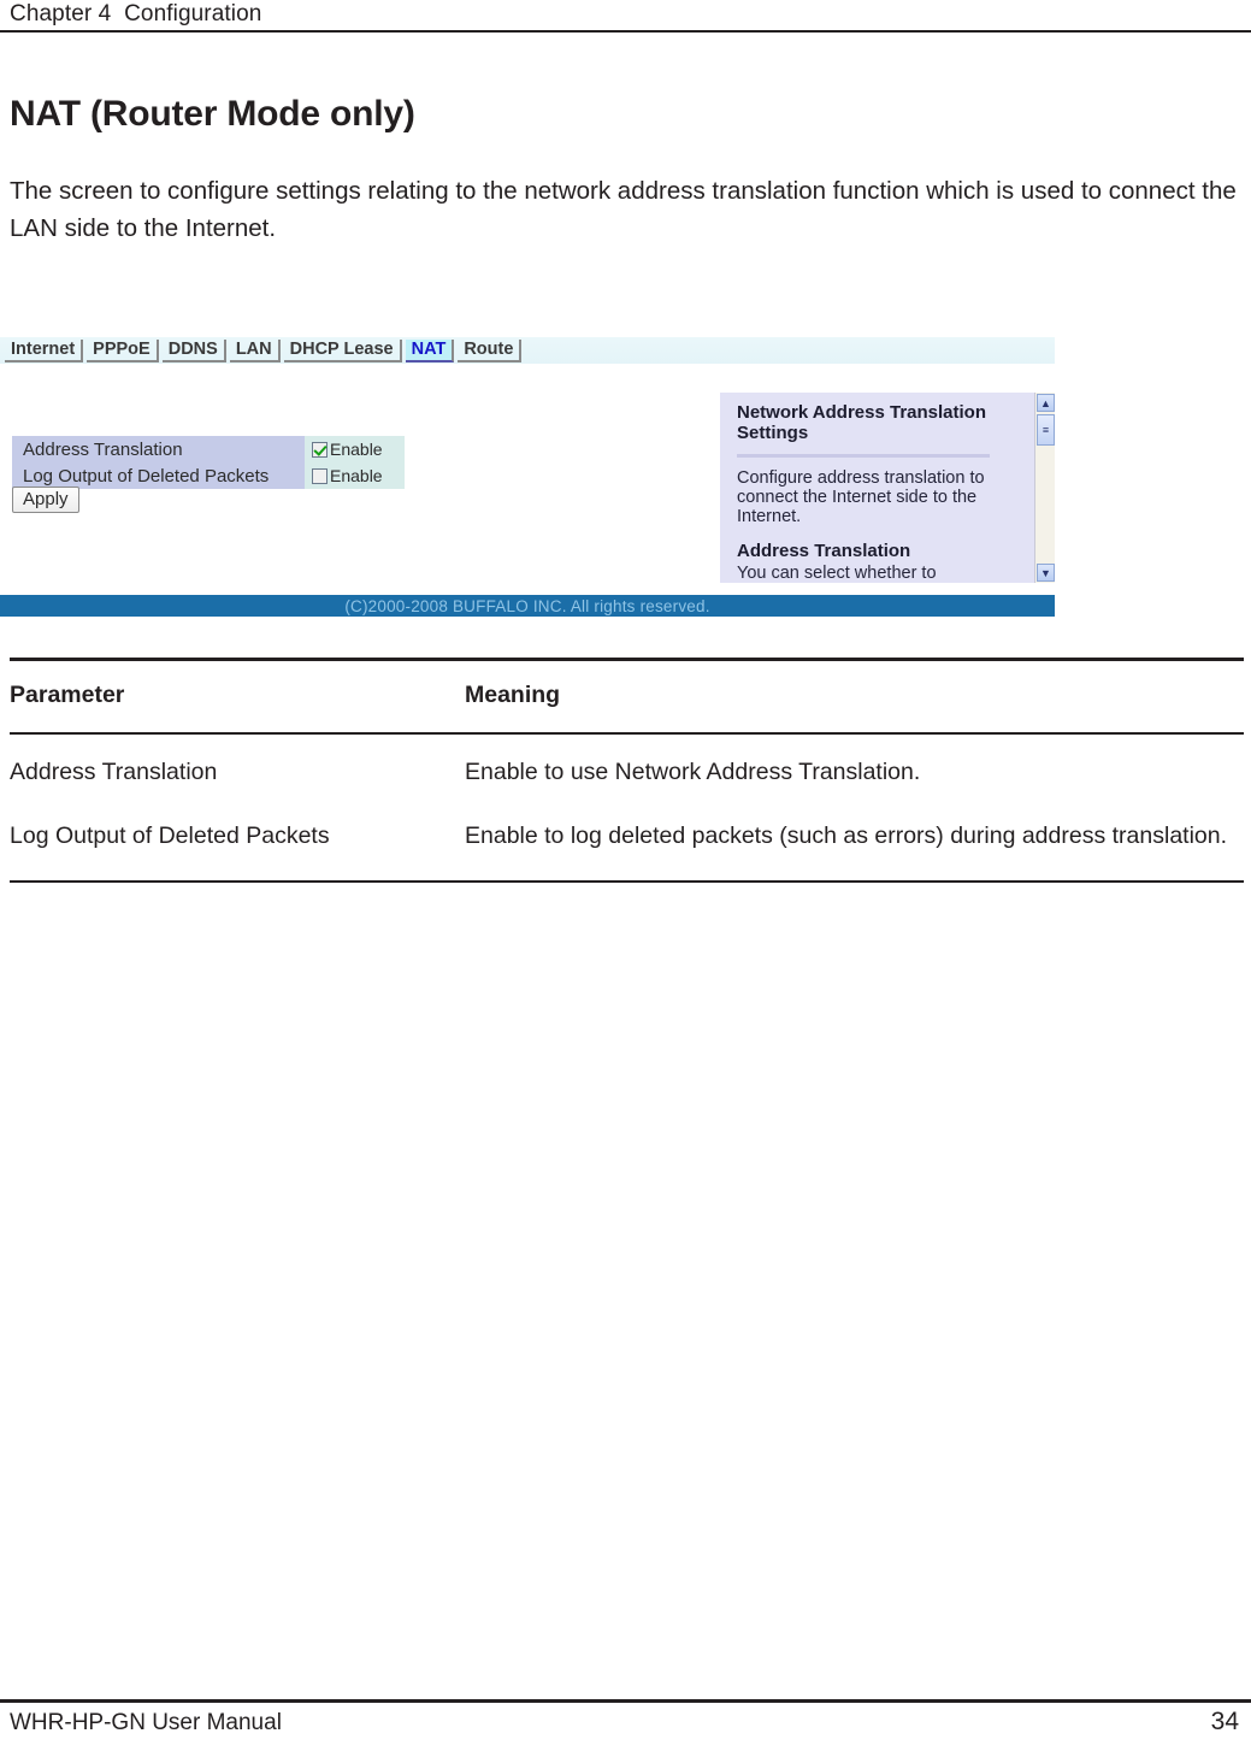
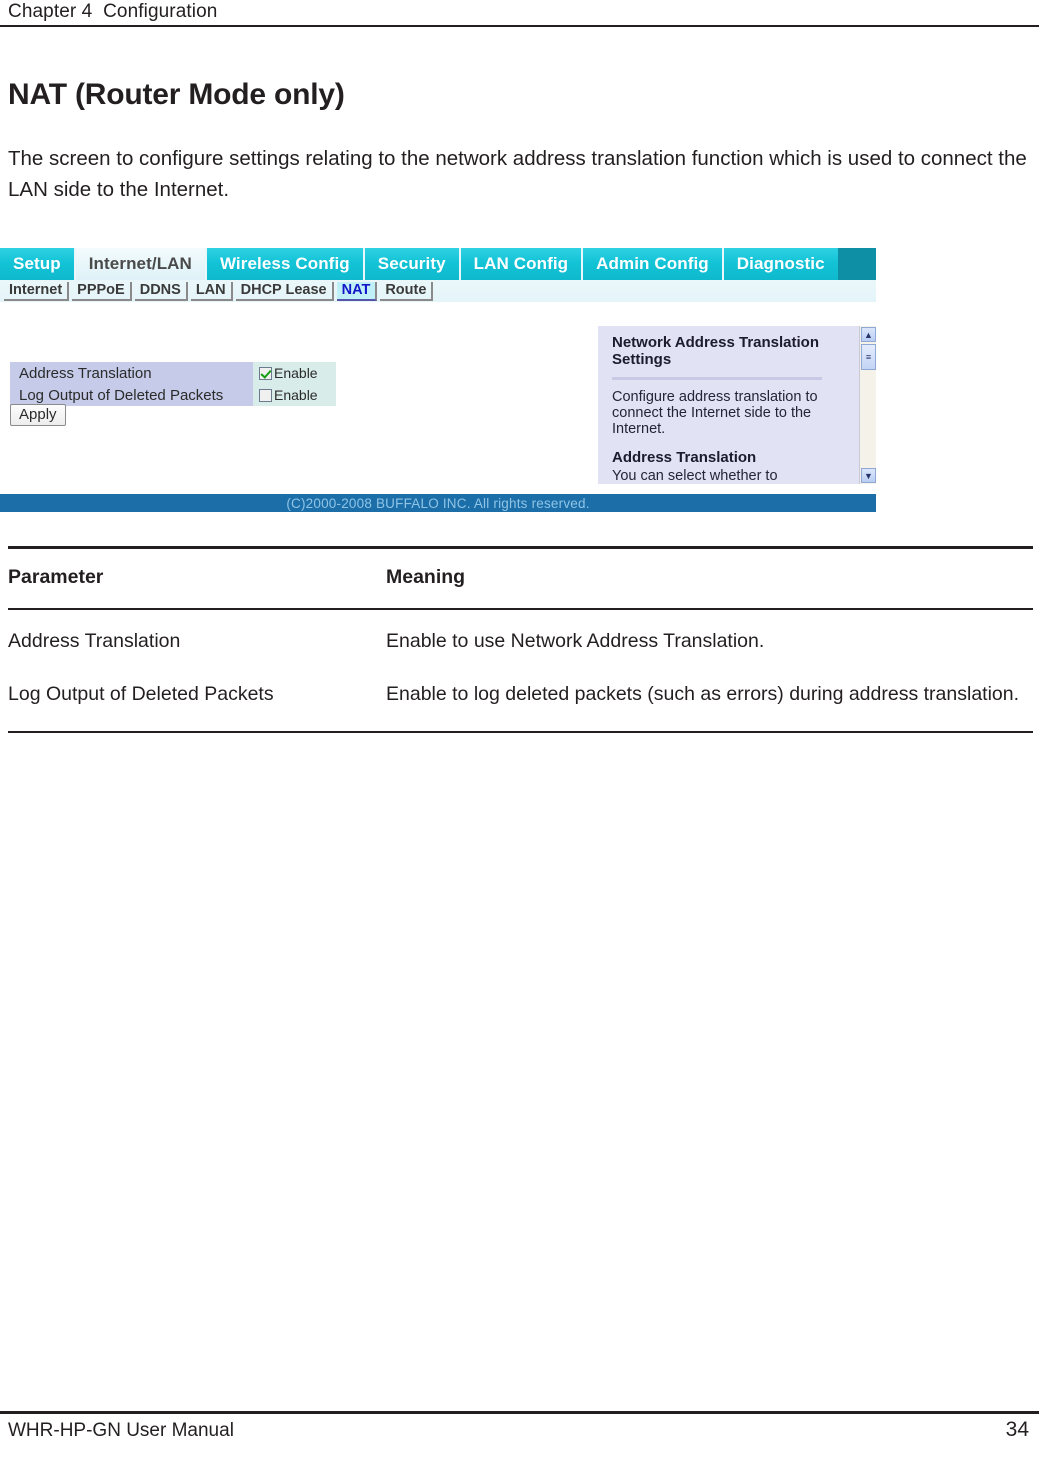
  Chapter 4 Configuration
  NAT (Router Mode only)
  The screen to configure settings relating to the network address translation function which is used to connect the LAN side to the Internet.
+ Setup
+ Internet/LAN
+ Wireless Config
+ Security
+ LAN Config
+ Admin Config
+ Diagnostic
  Internet
  PPPoE
  DDNS
  LAN
  DHCP Lease
  NAT
  Route
  Address Translation
  Enable
  Log Output of Deleted Packets
  Enable
  Apply
  Network Address Translation Settings
  Configure address translation to connect the Internet side to the Internet.
  Address Translation
  You can select whether to
  ▲
  ≡
  ▼
  (C)2000-2008 BUFFALO INC. All rights reserved.
  Parameter
  Meaning
  Address Translation
  Enable to use Network Address Translation.
  Log Output of Deleted Packets
  Enable to log deleted packets (such as errors) during address translation.
  WHR-HP-GN User Manual
  34
